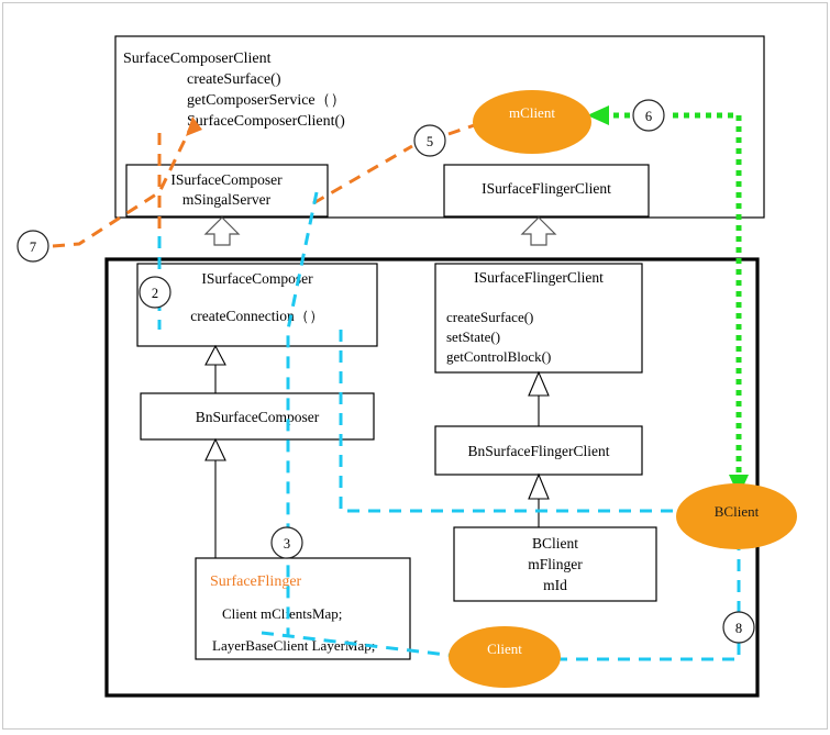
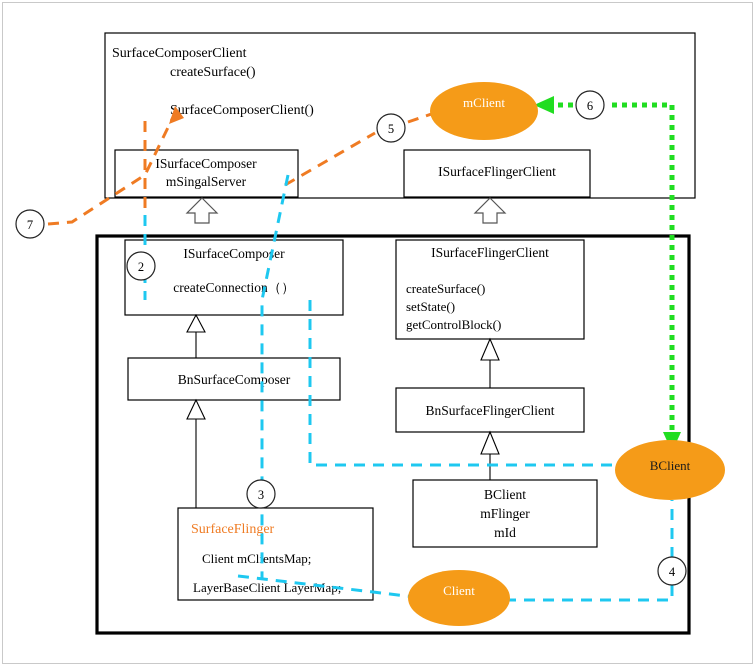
  SurfaceComposerClient
  createSurface()
- getComposerService（）
  urfaceComposerClient()
  ISurfaceComposer
  mSingalServer
  ISurfaceFlingerClient
  ISurfaceCompoer
  createConnectio（）
  BnSurfaceComposer
  SurfaceFlinger
  Client mClentsMap;
  LayerBaseClient LayerMa
  ISurfaceFlingerClient
  createSurface()
  setState()
  getControlBlock()
  BnSurfaceFlingerClient
  BClient
  mFlinger
  mId
  mClient
  BClient
  Client
  7
  2
  3
- 8
+ 4
  5
  6
